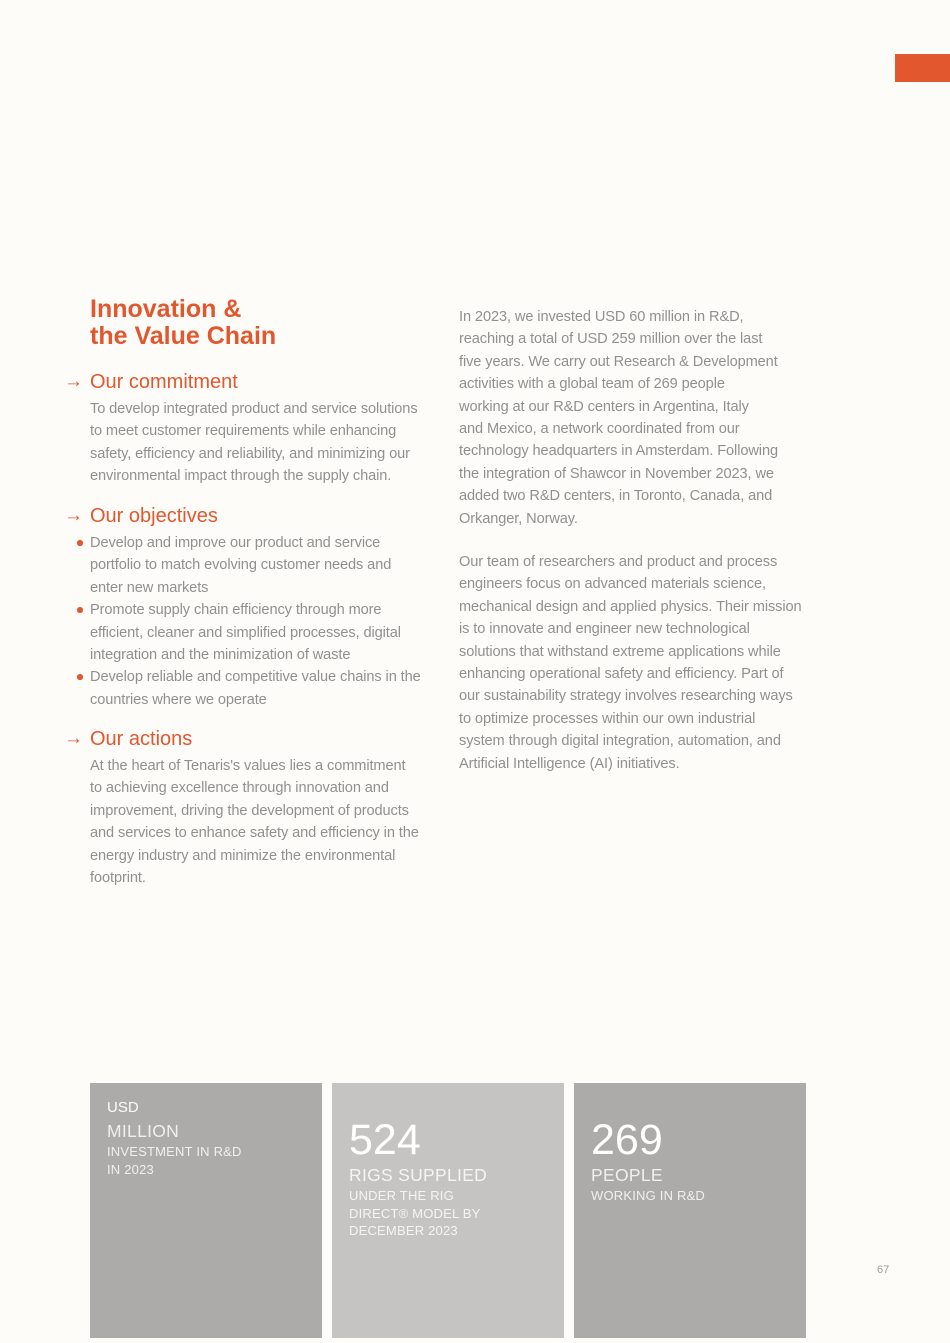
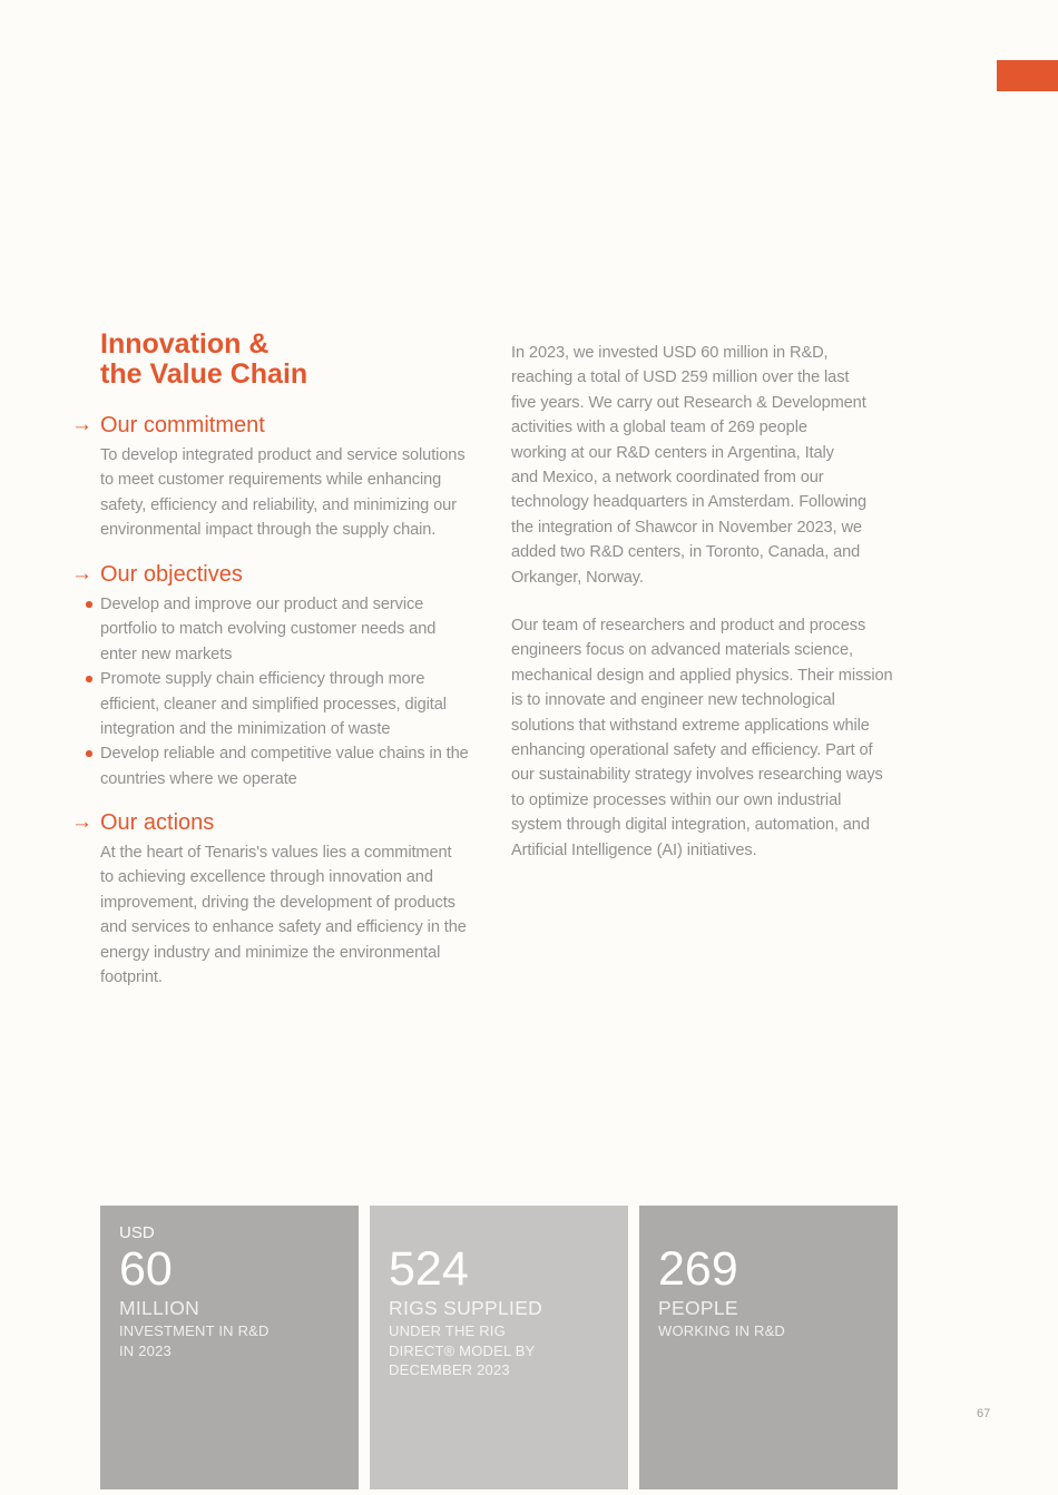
  Innovation &
  the Value Chain
  →
  Our commitment
  To develop integrated product and service solutions
  to meet customer requirements while enhancing
  safety, efficiency and reliability, and minimizing our
  environmental impact through the supply chain.
  →
  Our objectives
  Develop and improve our product and service
  portfolio to match evolving customer needs and
  enter new markets
  Promote supply chain efficiency through more
  efficient, cleaner and simplified processes, digital
  integration and the minimization of waste
  Develop reliable and competitive value chains in the
  countries where we operate
  →
  Our actions
  At the heart of Tenaris's values lies a commitment
  to achieving excellence through innovation and
  improvement, driving the development of products
  and services to enhance safety and efficiency in the
  energy industry and minimize the environmental
  footprint.
  In 2023, we invested USD 60 million in R&D,
  reaching a total of USD 259 million over the last
  five years. We carry out Research & Development
  activities with a global team of 269 people
  working at our R&D centers in Argentina, Italy
  and Mexico, a network coordinated from our
  technology headquarters in Amsterdam. Following
  the integration of Shawcor in November 2023, we
  added two R&D centers, in Toronto, Canada, and
  Orkanger, Norway.
  Our team of researchers and product and process
  engineers focus on advanced materials science,
  mechanical design and applied physics. Their mission
  is to innovate and engineer new technological
  solutions that withstand extreme applications while
  enhancing operational safety and efficiency. Part of
  our sustainability strategy involves researching ways
  to optimize processes within our own industrial
  system through digital integration, automation, and
  Artificial Intelligence (AI) initiatives.
  USD
+ 60
  MILLION
  INVESTMENT IN R&D
  IN 2023
  524
  RIGS SUPPLIED
  UNDER THE RIG
  DIRECT® MODEL BY
  DECEMBER 2023
  269
  PEOPLE
  WORKING IN R&D
  67
